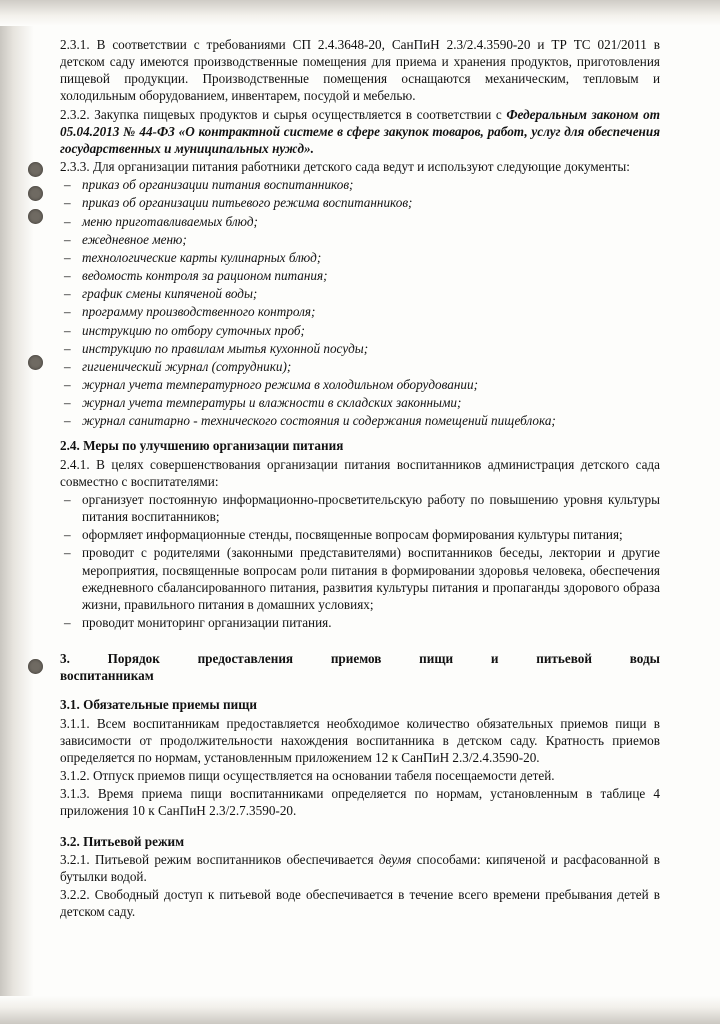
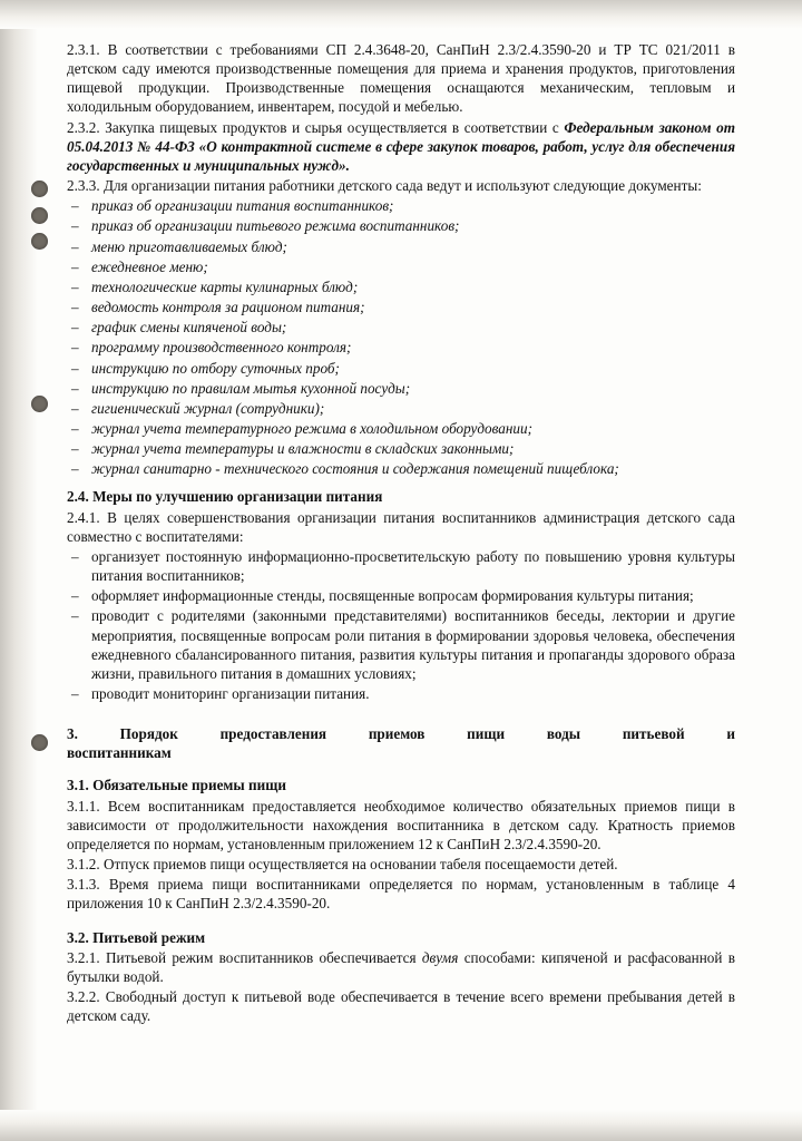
  2.3.1. В соответствии с требованиями СП 2.4.3648-20, СанПиН 2.3/2.4.3590-20 и ТР ТС 021/2011 в детском саду имеются производственные помещения для приема и хранения продуктов, приготовления пищевой продукции. Производственные помещения оснащаются механическим, тепловым и холодильным оборудованием, инвентарем, посудой и мебелью.
  2.3.2. Закупка пищевых продуктов и сырья осуществляется в соответствии с Федеральным законом от 05.04.2013 № 44-ФЗ «О контрактной системе в сфере закупок товаров, работ, услуг для обеспечения государственных и муниципальных нужд».
  2.3.3. Для организации питания работники детского сада ведут и используют следующие документы:
  –
  приказ об организации питания воспитанников;
  –
  приказ об организации питьевого режима воспитанников;
  –
  меню приготавливаемых блюд;
  –
  ежедневное меню;
  –
  технологические карты кулинарных блюд;
  –
  ведомость контроля за рационом питания;
  –
  график смены кипяченой воды;
  –
  программу производственного контроля;
  –
  инструкцию по отбору суточных проб;
  –
  инструкцию по правилам мытья кухонной посуды;
  –
  гигиенический журнал (сотрудники);
  –
  журнал учета температурного режима в холодильном оборудовании;
  –
  журнал учета температуры и влажности в складских законными;
  –
  журнал санитарно - технического состояния и содержания помещений пищеблока;
  2.4. Меры по улучшению организации питания
  2.4.1. В целях совершенствования организации питания воспитанников администрация детского сада совместно с воспитателями:
  –
  организует постоянную информационно-просветительскую работу по повышению уровня культуры питания воспитанников;
  –
  оформляет информационные стенды, посвященные вопросам формирования культуры питания;
  –
  проводит с родителями (законными представителями) воспитанников беседы, лектории и другие мероприятия, посвященные вопросам роли питания в формировании здоровья человека, обеспечения ежедневного сбалансированного питания, развития культуры питания и пропаганды здорового образа жизни, правильного питания в домашних условиях;
  –
  проводит мониторинг организации питания.
  3.
  Порядок
  предоставления
  приемов
  пищи
- и
+ воды
  питьевой
- воды
+ и
  воспитанникам
  3.1. Обязательные приемы пищи
  3.1.1. Всем воспитанникам предоставляется необходимое количество обязательных приемов пищи в зависимости от продолжительности нахождения воспитанника в детском саду. Кратность приемов определяется по нормам, установленным приложением 12 к СанПиН 2.3/2.4.3590-20.
  3.1.2. Отпуск приемов пищи осуществляется на основании табеля посещаемости детей.
- 3.1.3. Время приема пищи воспитанниками определяется по нормам, установленным в таблице 4 приложения 10 к СанПиН 2.3/2.7.3590-20.
+ 3.1.3. Время приема пищи воспитанниками определяется по нормам, установленным в таблице 4 приложения 10 к СанПиН 2.3/2.4.3590-20.
  3.2. Питьевой режим
  3.2.1. Питьевой режим воспитанников обеспечивается двумя способами: кипяченой и расфасованной в бутылки водой.
  3.2.2. Свободный доступ к питьевой воде обеспечивается в течение всего времени пребывания детей в детском саду.
